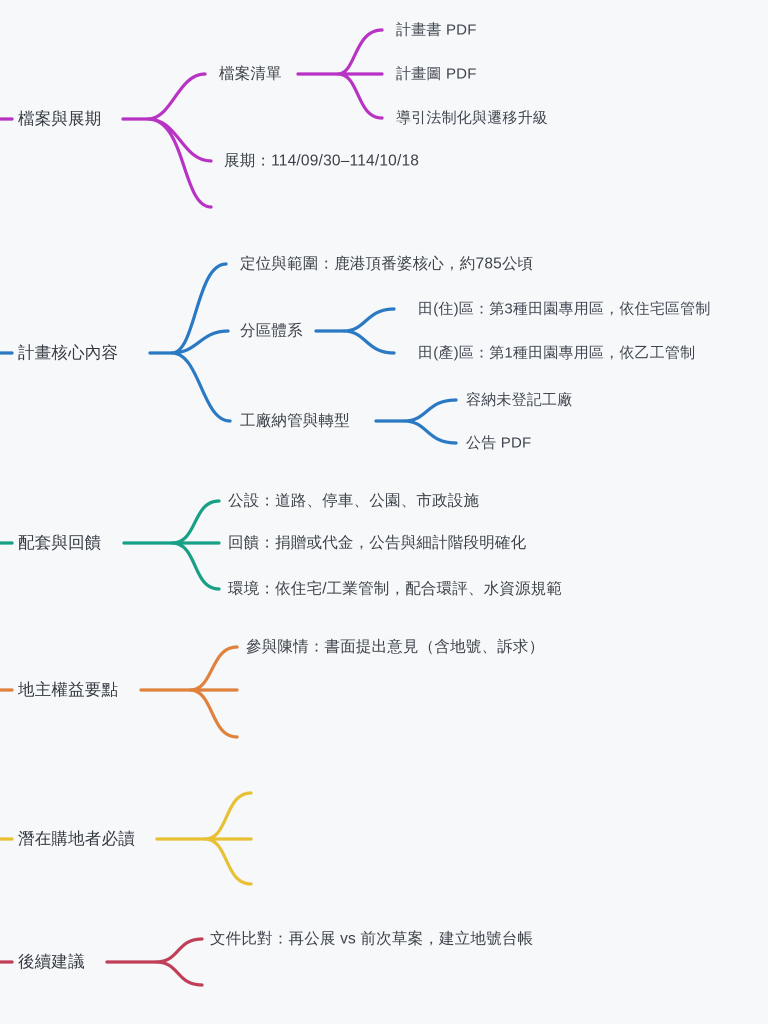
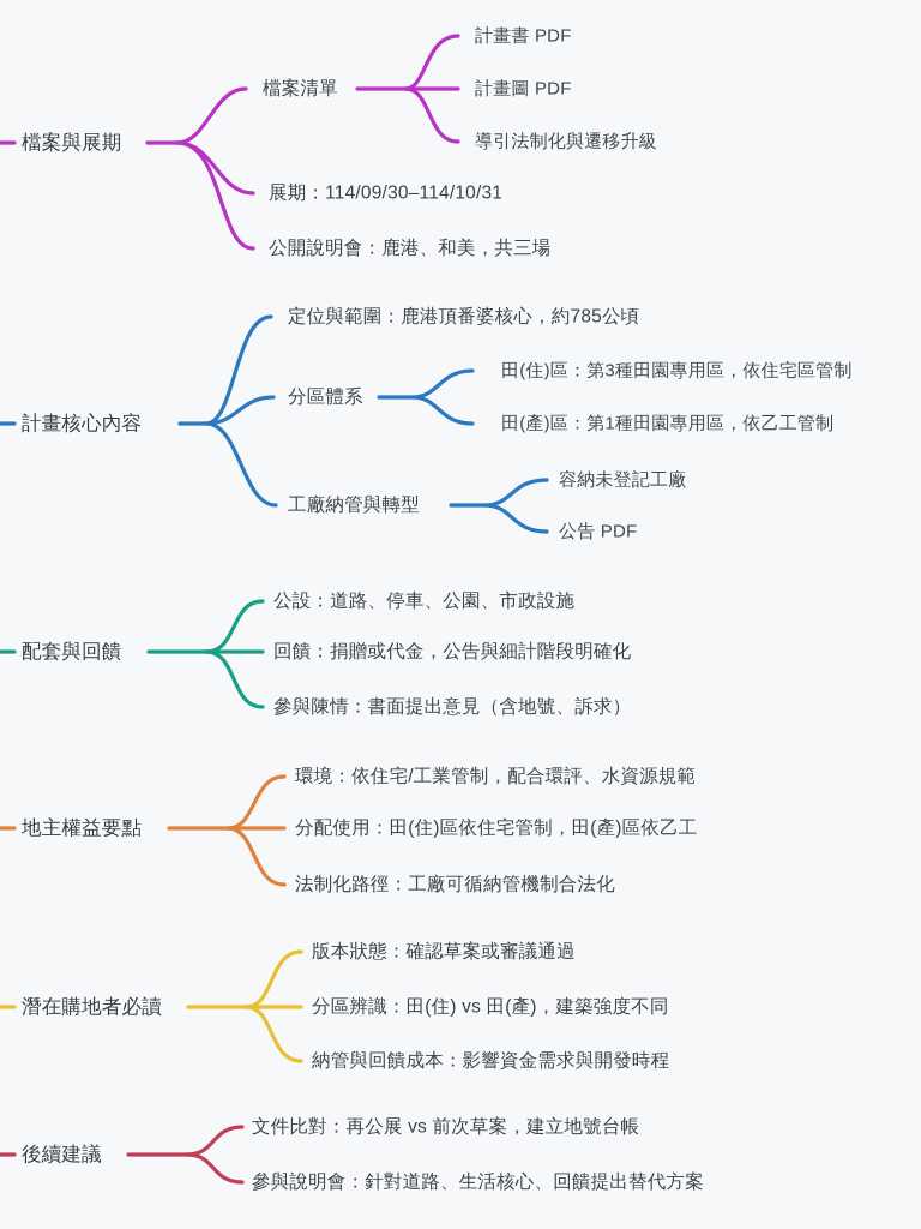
  檔案與展期
  檔案清單
  計畫書 PDF
  計畫圖 PDF
  導引法制化與遷移升級
- 展期：114/09/30–114/10/18
+ 展期：114/09/30–114/10/31
+ 公開說明會：鹿港、和美，共三場
  計畫核心內容
  定位與範圍：鹿港頂番婆核心，約785公頃
  分區體系
  田(住)區：第3種田園專用區，依住宅區管制
  田(產)區：第1種田園專用區，依乙工管制
  工廠納管與轉型
  容納未登記工廠
  公告 PDF
  配套與回饋
  公設：道路、停車、公園、市政設施
  回饋：捐贈或代金，公告與細計階段明確化
- 環境：依住宅/工業管制，配合環評、水資源規範
+ 參與陳情：書面提出意見（含地號、訴求）
  地主權益要點
- 參與陳情：書面提出意見（含地號、訴求）
+ 環境：依住宅/工業管制，配合環評、水資源規範
+ 分配使用：田(住)區依住宅管制，田(產)區依乙工
+ 法制化路徑：工廠可循納管機制合法化
  潛在購地者必讀
+ 版本狀態：確認草案或審議通過
+ 分區辨識：田(住) vs 田(產)，建築強度不同
+ 納管與回饋成本：影響資金需求與開發時程
  後續建議
  文件比對：再公展 vs 前次草案，建立地號台帳
+ 參與說明會：針對道路、生活核心、回饋提出替代方案
